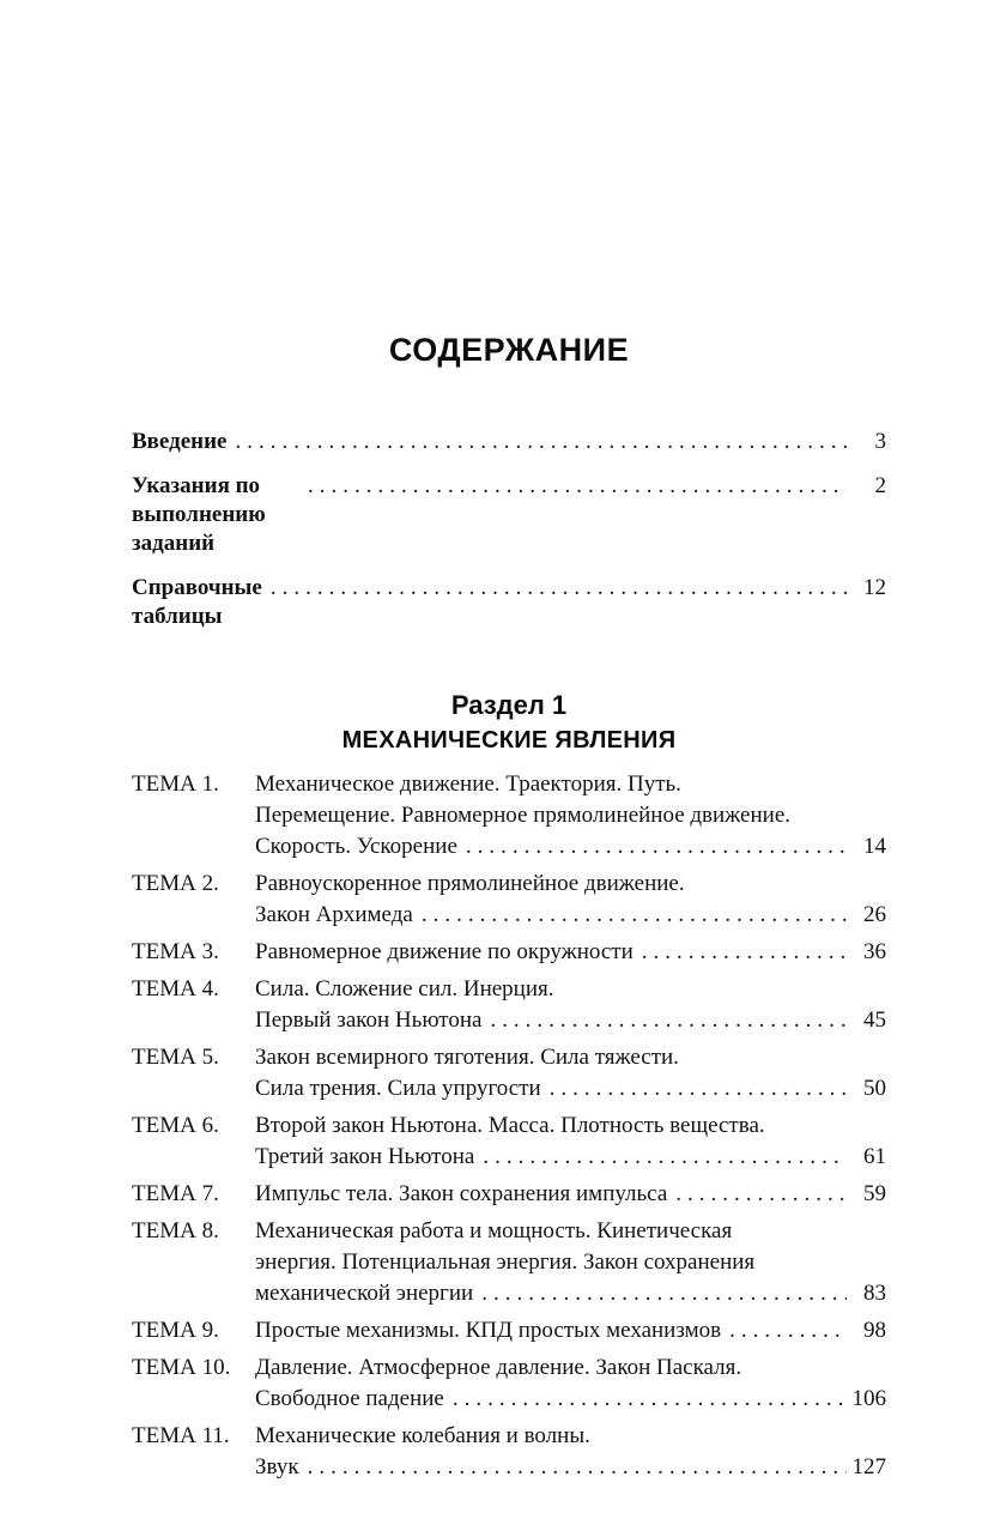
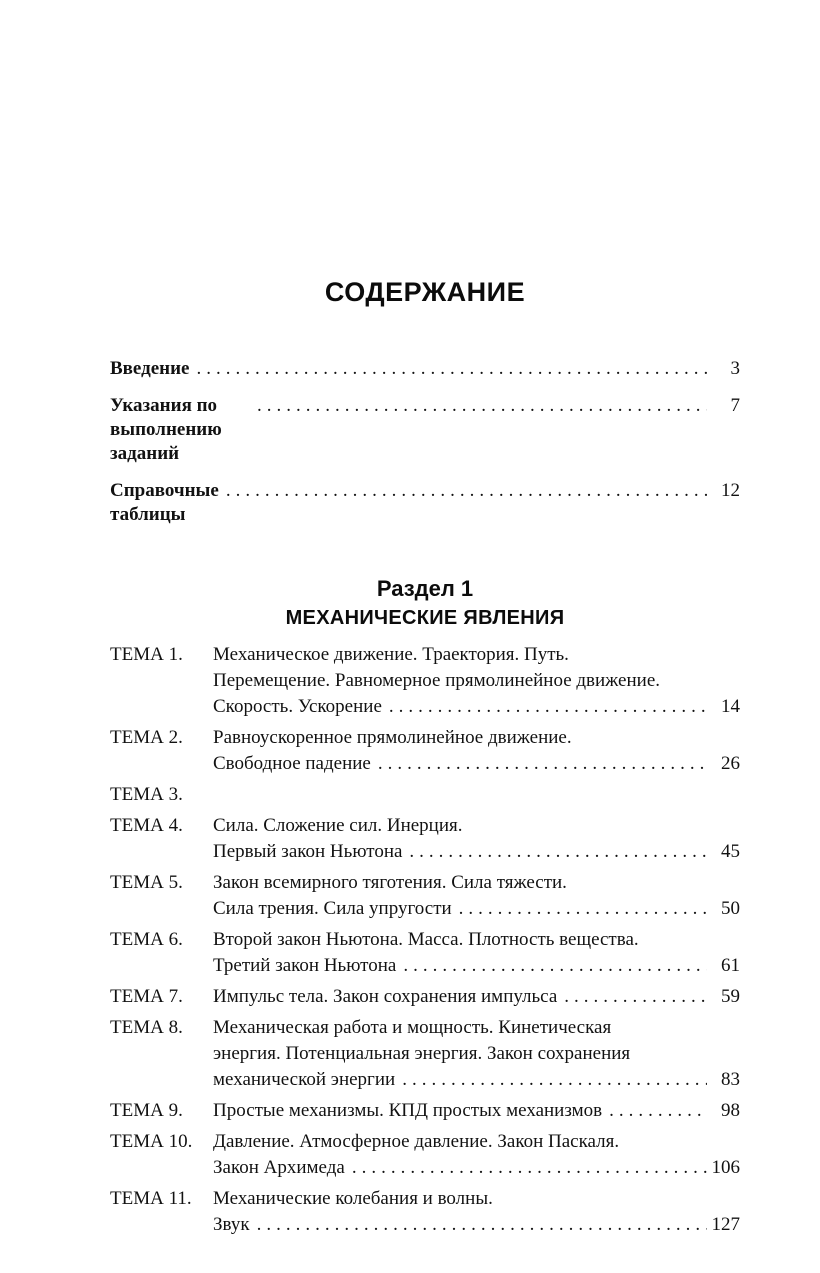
  СОДЕРЖАНИЕ
  Введение
  3
  Указания по выполнению заданий
- 2
+ 7
  Справочные таблицы
  12
  Раздел 1
  МЕХАНИЧЕСКИЕ ЯВЛЕНИЯ
  ТЕМА 1.
  Механическое движение. Траектория. Путь.
  Перемещение. Равномерное прямолинейное движение.
  Скорость. Ускорение
  14
  ТЕМА 2.
  Равноускоренное прямолинейное движение.
- Закон Архимеда
+ Свободное падение
  26
  ТЕМА 3.
- Равномерное движение по окружности
- 36
  ТЕМА 4.
  Сила. Сложение сил. Инерция.
  Первый закон Ньютона
  45
  ТЕМА 5.
  Закон всемирного тяготения. Сила тяжести.
  Сила трения. Сила упругости
  50
  ТЕМА 6.
  Второй закон Ньютона. Масса. Плотность вещества.
  Третий закон Ньютона
  61
  ТЕМА 7.
  Импульс тела. Закон сохранения импульса
  59
  ТЕМА 8.
  Механическая работа и мощность. Кинетическая
  энергия. Потенциальная энергия. Закон сохранения
  механической энергии
  83
  ТЕМА 9.
  Простые механизмы. КПД простых механизмов
  98
  ТЕМА 10.
  Давление. Атмосферное давление. Закон Паскаля.
- Свободное падение
+ Закон Архимеда
  106
  ТЕМА 11.
  Механические колебания и волны.
  Звук
  127
